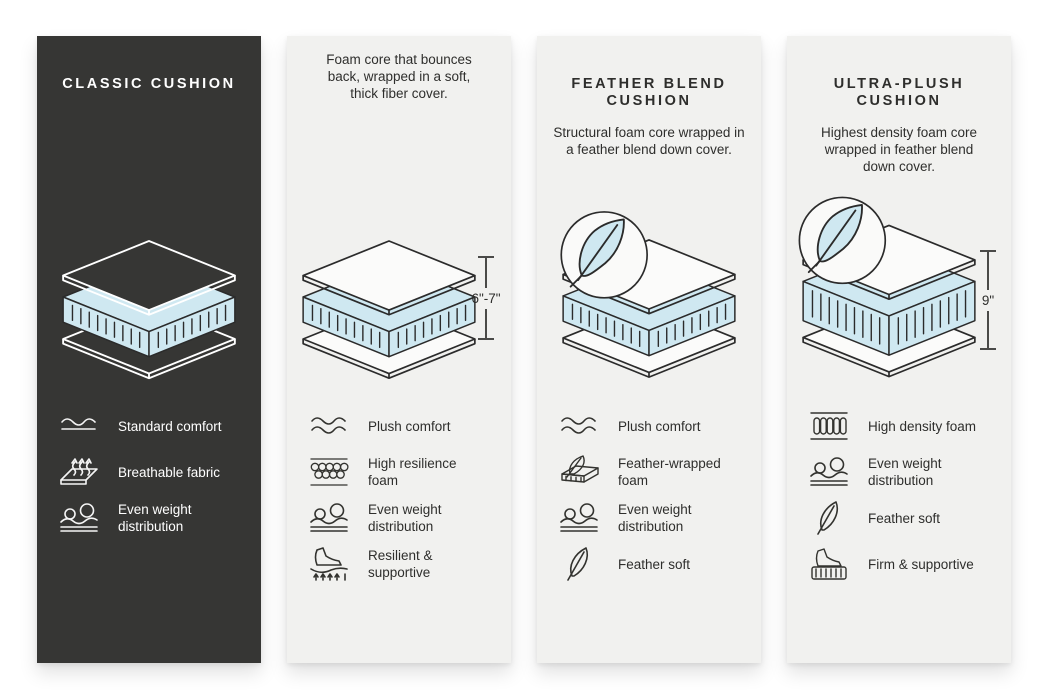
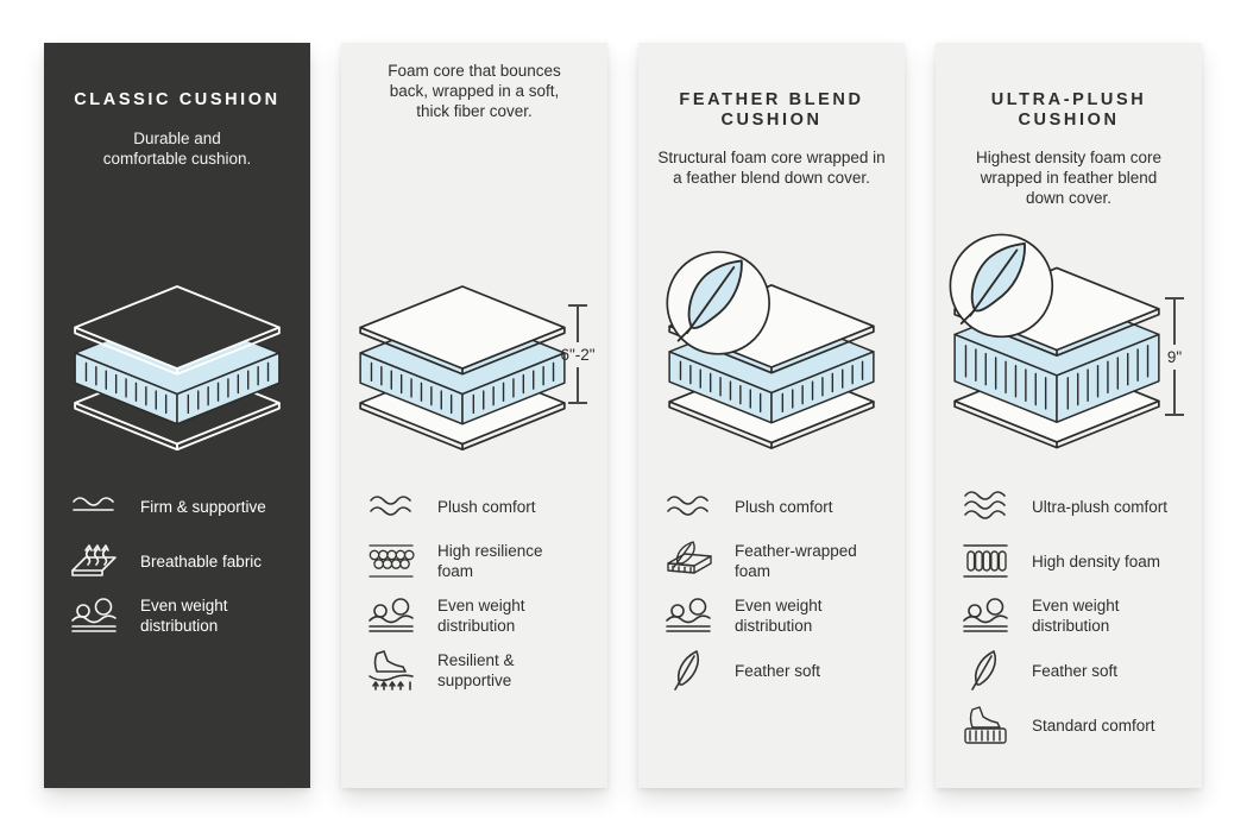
  CLASSIC CUSHION
+ Durable and
+ comfortable cushion.
- Standard comfort
+ Firm & supportive
  Breathable fabric
  Even weight
  distribution
  Foam core that bounces
  back, wrapped in a soft,
  thick fiber cover.
- 6"-7"
+ 6"-2"
  Plush comfort
  High resilience
  foam
  Even weight
  distribution
  Resilient &
  supportive
  FEATHER BLEND
  CUSHION
  Structural foam core wrapped in
  a feather blend down cover.
  Plush comfort
  Feather-wrapped
  foam
  Even weight
  distribution
  Feather soft
  ULTRA-PLUSH
  CUSHION
  Highest density foam core
  wrapped in feather blend
  down cover.
  9"
+ Ultra-plush comfort
  High density foam
  Even weight
  distribution
  Feather soft
- Firm & supportive
+ Standard comfort
